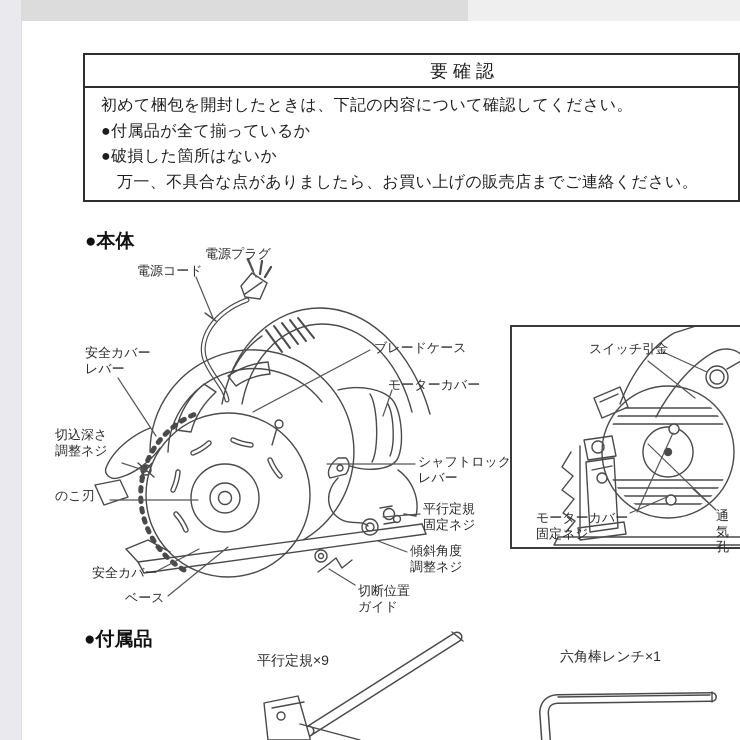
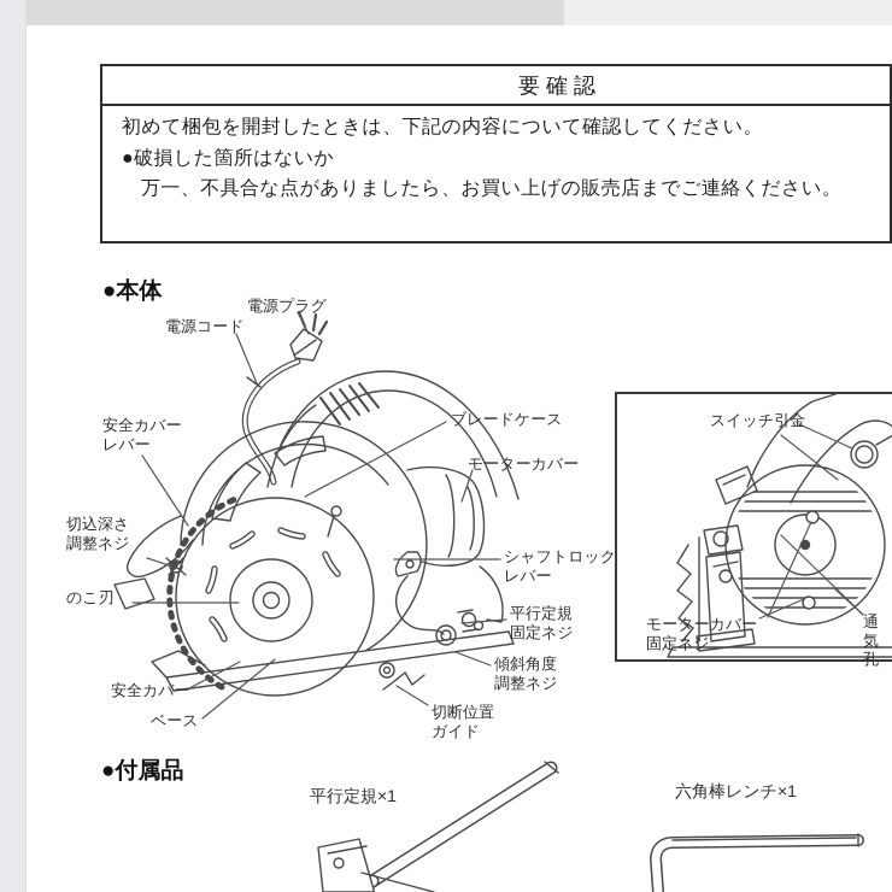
  要確認
  初めて梱包を開封したときは、下記の内容について確認してください。
- ●付属品が全て揃っているか
  ●破損した箇所はないか
  万一、不具合な点がありましたら、お買い上げの販売店までご連絡ください。
  ●本体
  ●付属品
  電源プラグ
  電源コード
  安全カバー
  レバー
  切込深さ
  調整ネジ
  のこ刃
  安全カバー
  ベース
  ブレードケース
  モーターカバー
  シャフトロック
  レバー
  平行定規
  固定ネジ
  傾斜角度
  調整ネジ
  切断位置
  ガイド
  スイッチ引金
  モーターカバー
  固定ネジ
  通気孔
- 平行定規×9
+ 平行定規×1
  六角棒レンチ×1
